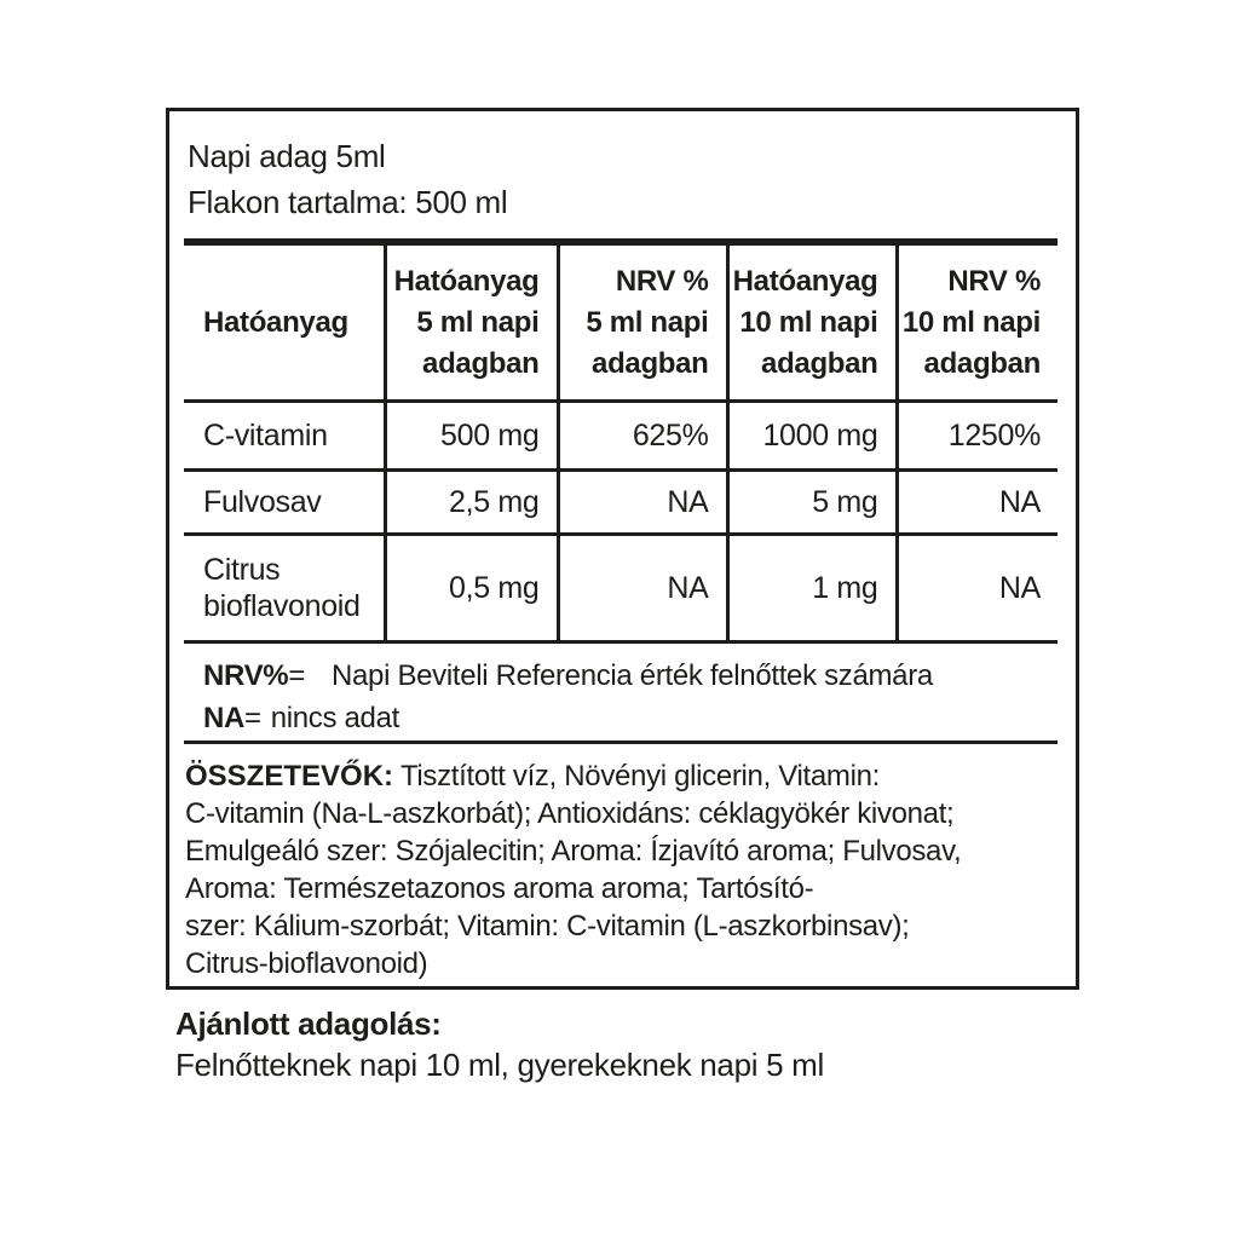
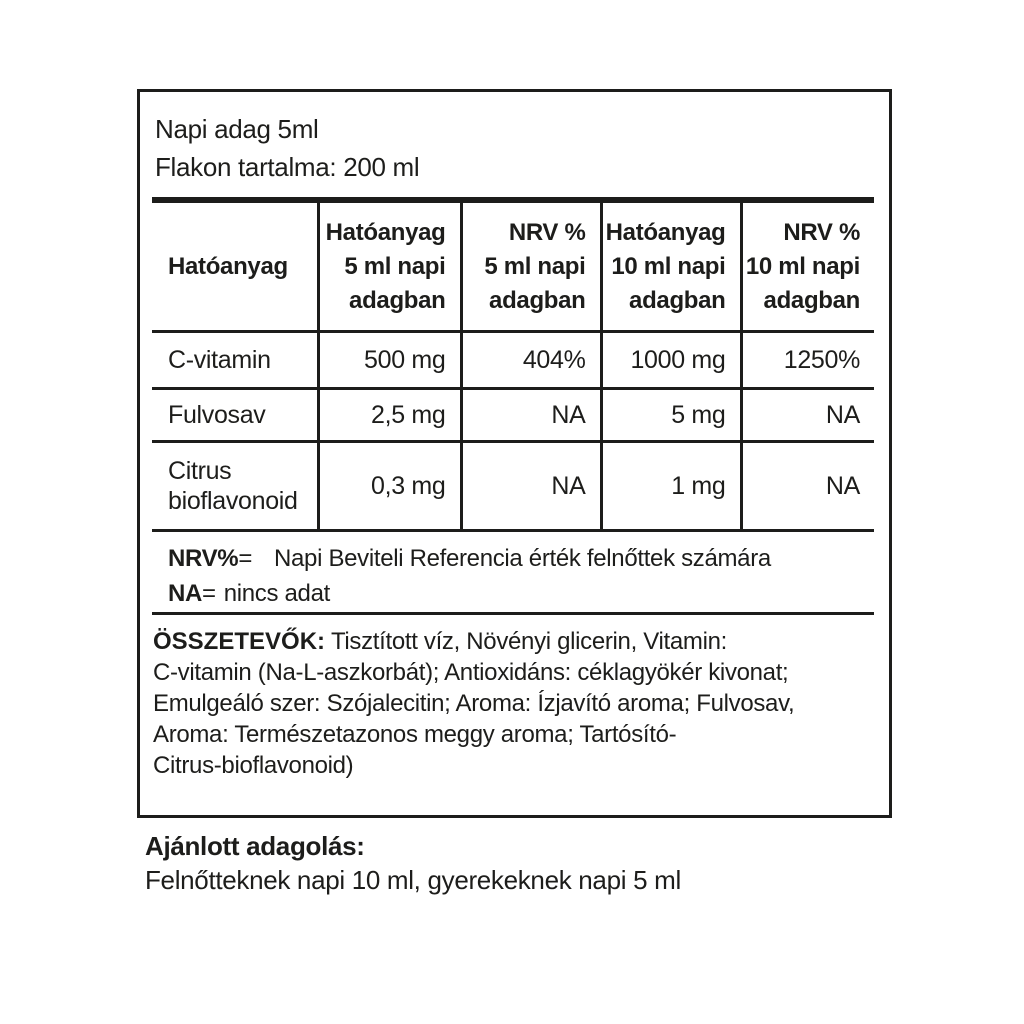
  Napi adag 5ml
- Flakon tartalma: 500 ml
+ Flakon tartalma: 200 ml
  Hatóanyag	Hatóanyag 5 ml napi adagban	NRV % 5 ml napi adagban	Hatóanyag 10 ml napi adagban	NRV % 10 ml napi adagban
- C-vitamin	500 mg	625%	1000 mg	1250%
+ C-vitamin	500 mg	404%	1000 mg	1250%
  Fulvosav	2,5 mg	NA	5 mg	NA
- Citrus bioflavonoid	0,5 mg	NA	1 mg	NA
+ Citrus bioflavonoid	0,3 mg	NA	1 mg	NA
  NRV%= Napi Beviteli Referencia érték felnőttek számára
  NA= nincs adat
  ÖSSZETEVŐK: Tisztított víz, Növényi glicerin, Vitamin:
  C-vitamin (Na-L-aszkorbát); Antioxidáns: céklagyökér kivonat;
  Emulgeáló szer: Szójalecitin; Aroma: Ízjavító aroma; Fulvosav,
- Aroma: Természetazonos aroma aroma; Tartósító-
+ Aroma: Természetazonos meggy aroma; Tartósító-
- szer: Kálium-szorbát; Vitamin: C-vitamin (L-aszkorbinsav);
  Citrus-bioflavonoid)
  Ajánlott adagolás:
  Felnőtteknek napi 10 ml, gyerekeknek napi 5 ml
